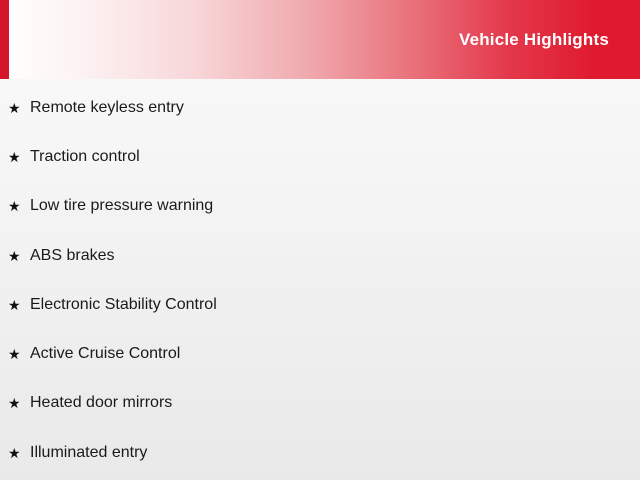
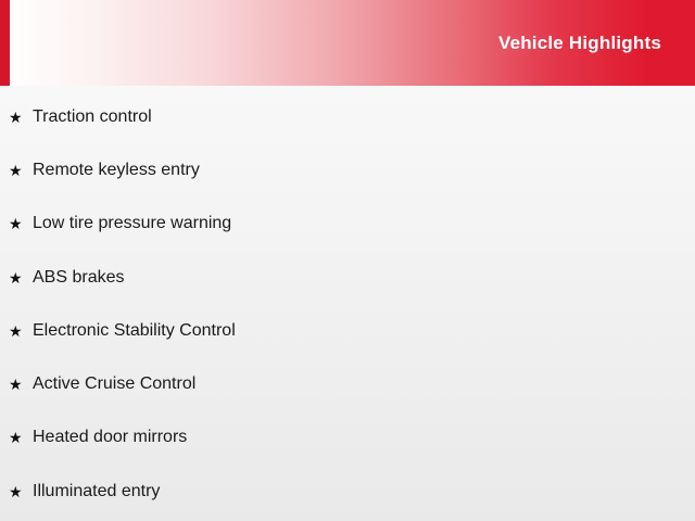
  Vehicle Highlights
  ★
- Remote keyless entry
+ Traction control
  ★
- Traction control
+ Remote keyless entry
  ★
  Low tire pressure warning
  ★
  ABS brakes
  ★
  Electronic Stability Control
  ★
  Active Cruise Control
  ★
  Heated door mirrors
  ★
  Illuminated entry
